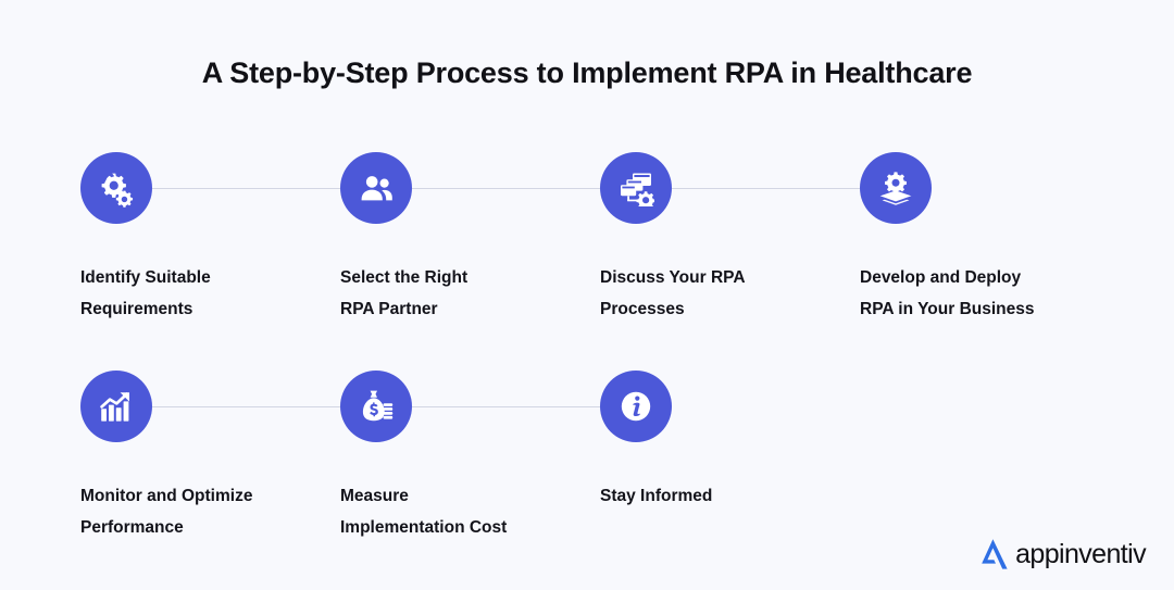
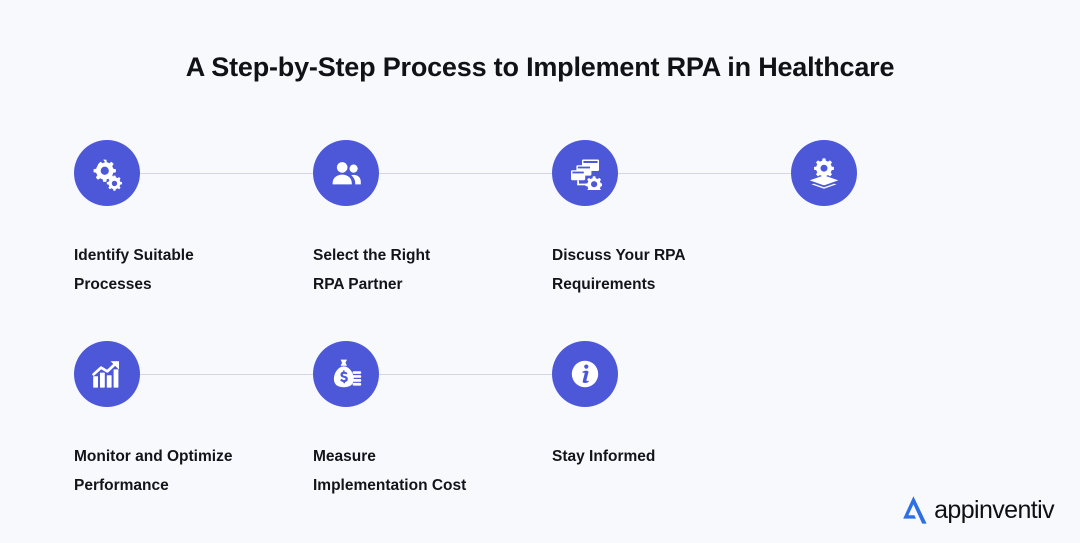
  A Step-by-Step Process to Implement RPA in Healthcare
  Identify Suitable
- Requirements
+ Processes
  Select the Right
  RPA Partner
  Discuss Your RPA
- Processes
+ Requirements
- Develop and Deploy
- RPA in Your Business
  Monitor and Optimize
  Performance
  Measure
  Implementation Cost
  Stay Informed
  appinventiv
